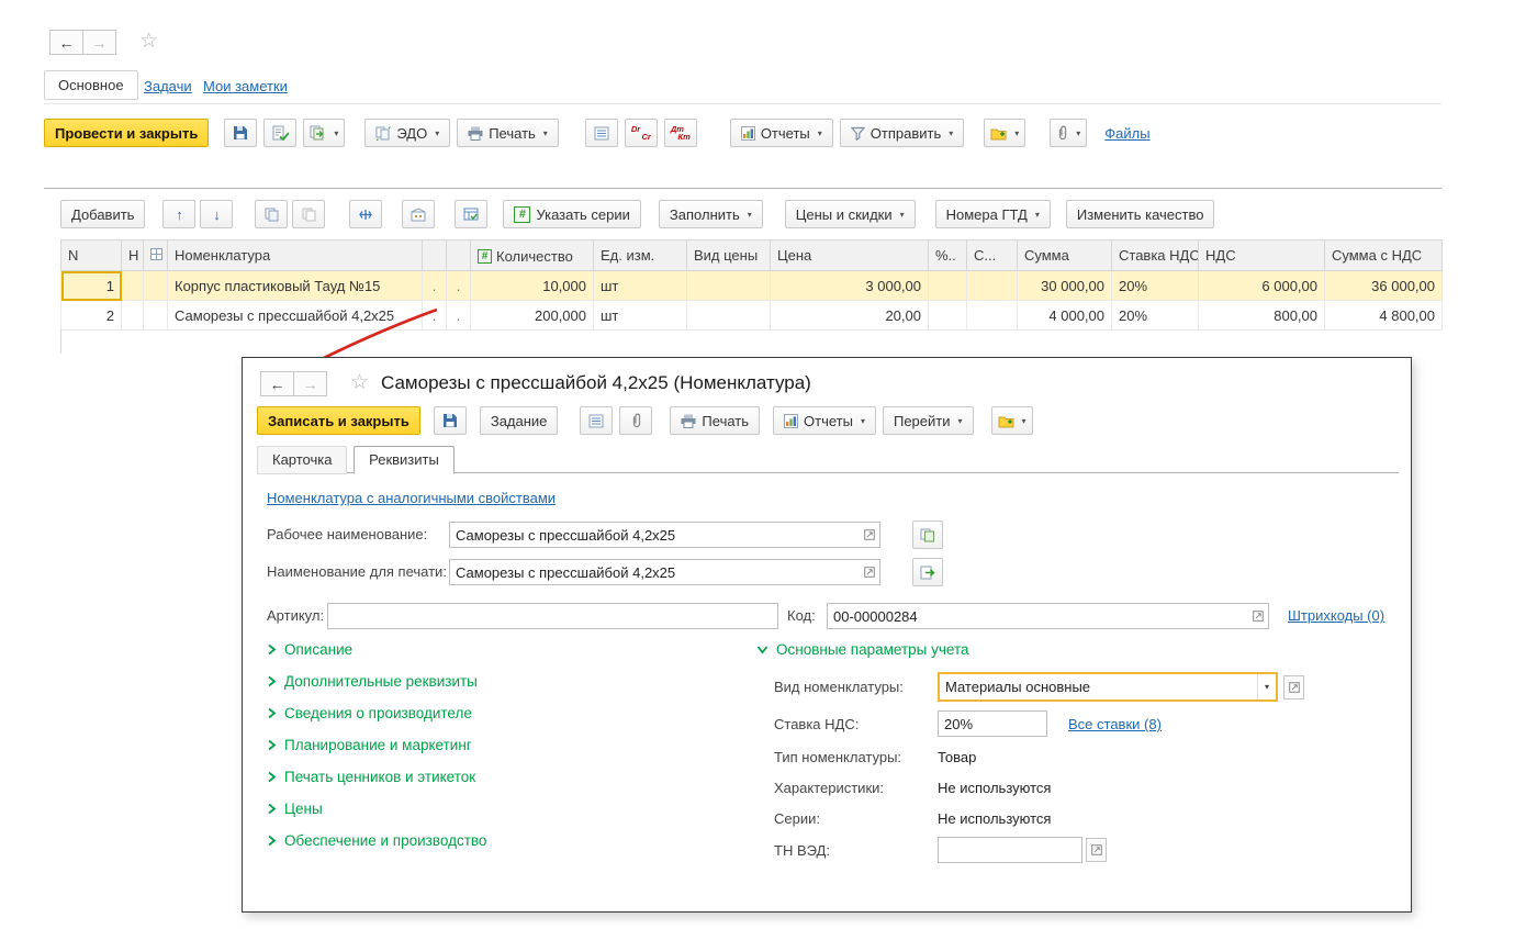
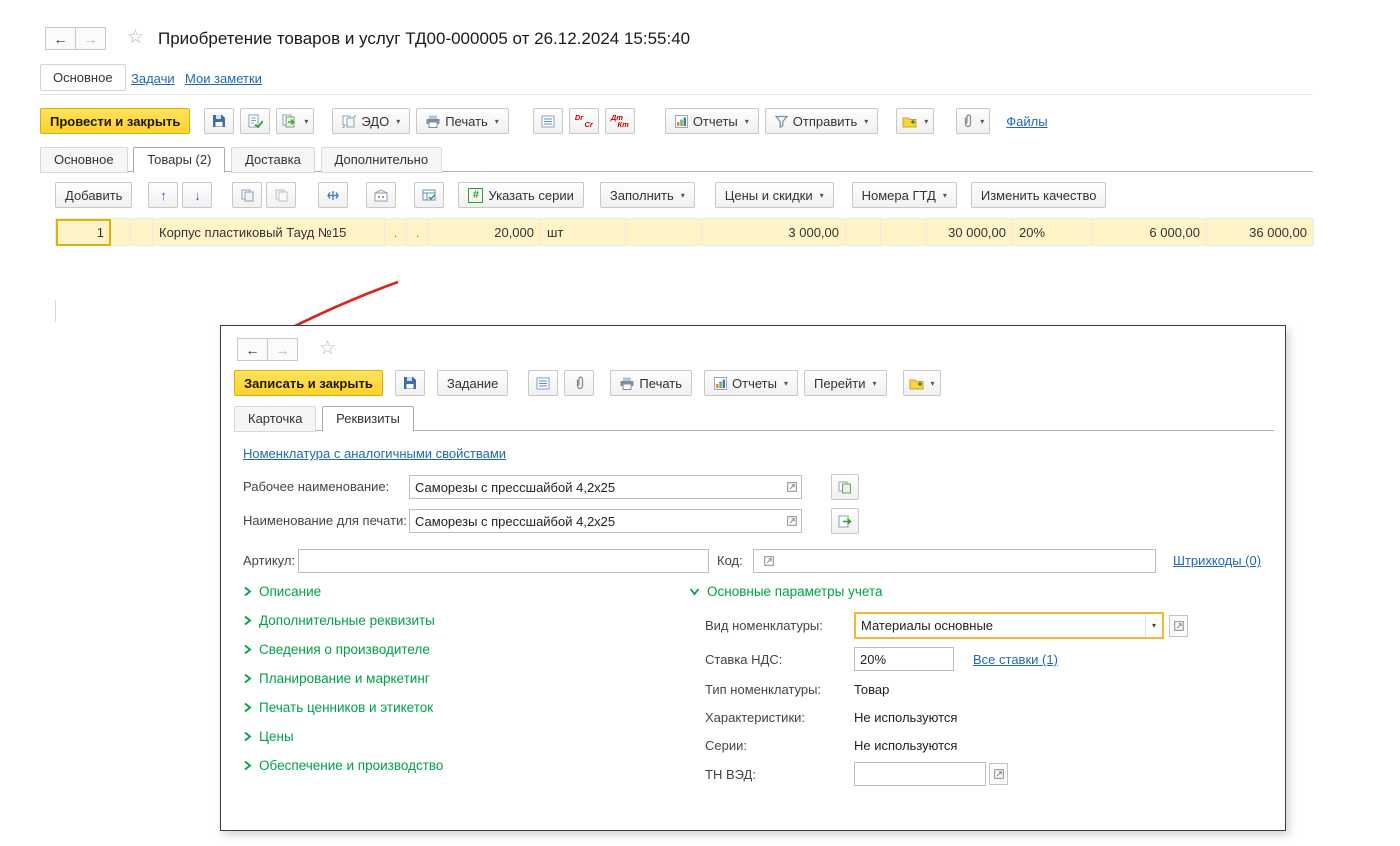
  ←
  →
  ☆
+ Приобретение товаров и услуг ТД00-000005 от 26.12.2024 15:55:40
  Основное
  Задачи
  Мои заметки
  Провести и закрыть
  ▾
  ЭДО
  ▾
  Печать
  ▾
  Dr
  Cr
  Дт
  Кт
  Отчеты
  ▾
  Отправить
  ▾
  ▾
  ▾
  Файлы
+ Основное Товары (2) Доставка Дополнительно
  Добавить
  ↑
  ↓
  #
  Указать серии
  Заполнить
  ▾
  Цены и скидки
  ▾
  Номера ГТД
  ▾
  Изменить качество
- N	Н		Номенклатура			# Количество	Ед. изм.	Вид цены	Цена	%..	С...	Сумма	Ставка НДС	НДС	Сумма с НДС
- 1			Корпус пластиковый Тауд №15	.	.	10,000	шт		3 000,00			30 000,00	20%	6 000,00	36 000,00
+ 1			Корпус пластиковый Тауд №15	.	.	20,000	шт		3 000,00			30 000,00	20%	6 000,00	36 000,00
- 2			Саморезы с прессшайбой 4,2х25	.	.	200,000	шт		20,00			4 000,00	20%	800,00	4 800,00
  ←
  →
  ☆
- Саморезы с прессшайбой 4,2х25 (Номенклатура)
  Записать и закрыть
  Задание
  Печать
  Отчеты
  ▾
  Перейти
  ▾
  ▾
  Карточка Реквизиты
  Номенклатура с аналогичными свойствами
  Рабочее наименование:
  Саморезы с прессшайбой 4,2х25
  Наименование для печати:
  Саморезы с прессшайбой 4,2х25
  Артикул:
  Код:
- 00-00000284
  Штрихкоды (0)
  Описание
  Дополнительные реквизиты
  Сведения о производителе
  Планирование и маркетинг
  Печать ценников и этикеток
  Цены
  Обеспечение и производство
  Основные параметры учета
  Вид номенклатуры:
  Материалы основные
  ▾
  Ставка НДС:
  20%
- Все ставки (8)
+ Все ставки (1)
  Тип номенклатуры:
  Товар
  Характеристики:
  Не используются
  Серии:
  Не используются
  ТН ВЭД:
